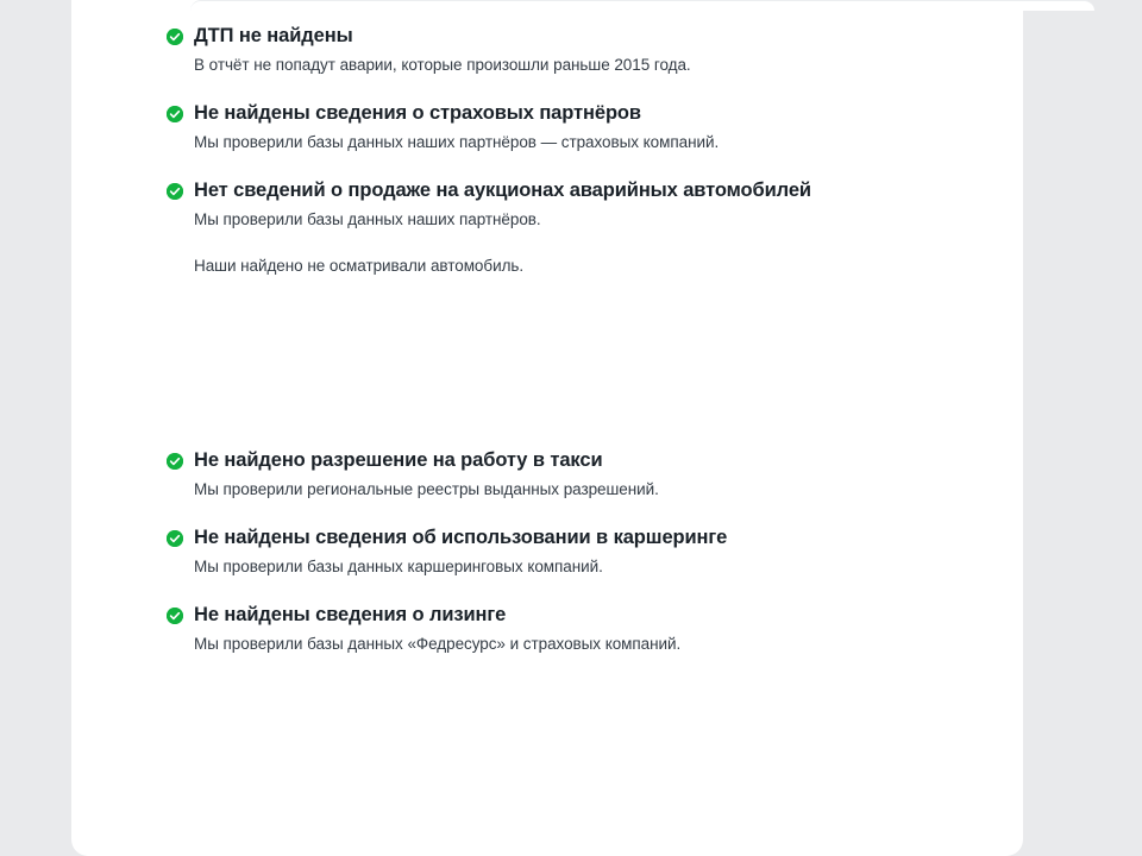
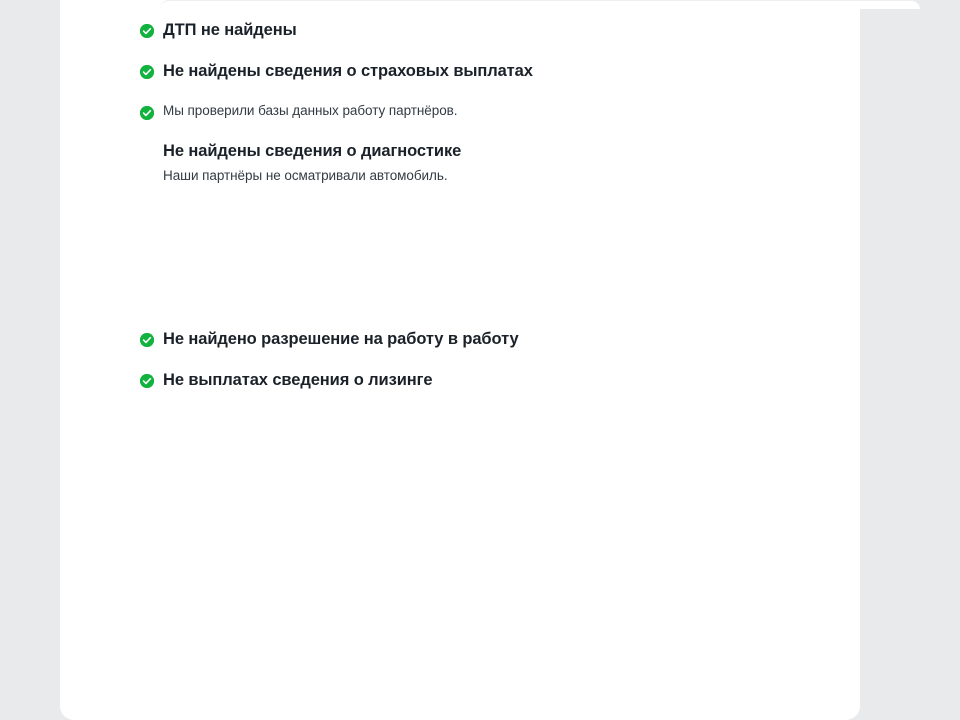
  ДТП не найдены
- В отчёт не попадут аварии, которые произошли раньше 2015 года.
- Не найдены сведения о страховых партнёров
+ Не найдены сведения о страховых выплатах
- Мы проверили базы данных наших партнёров — страховых компаний.
- Нет сведений о продаже на аукционах аварийных автомобилей
- Мы проверили базы данных наших партнёров.
+ Мы проверили базы данных работу партнёров.
+ Не найдены сведения о диагностике
- Наши найдено не осматривали автомобиль.
+ Наши партнёры не осматривали автомобиль.
- Не найдено разрешение на работу в такси
+ Не найдено разрешение на работу в работу
- Мы проверили региональные реестры выданных разрешений.
- Не найдены сведения об использовании в каршеринге
- Мы проверили базы данных каршеринговых компаний.
- Не найдены сведения о лизинге
+ Не выплатах сведения о лизинге
- Мы проверили базы данных «Федресурс» и страховых компаний.
